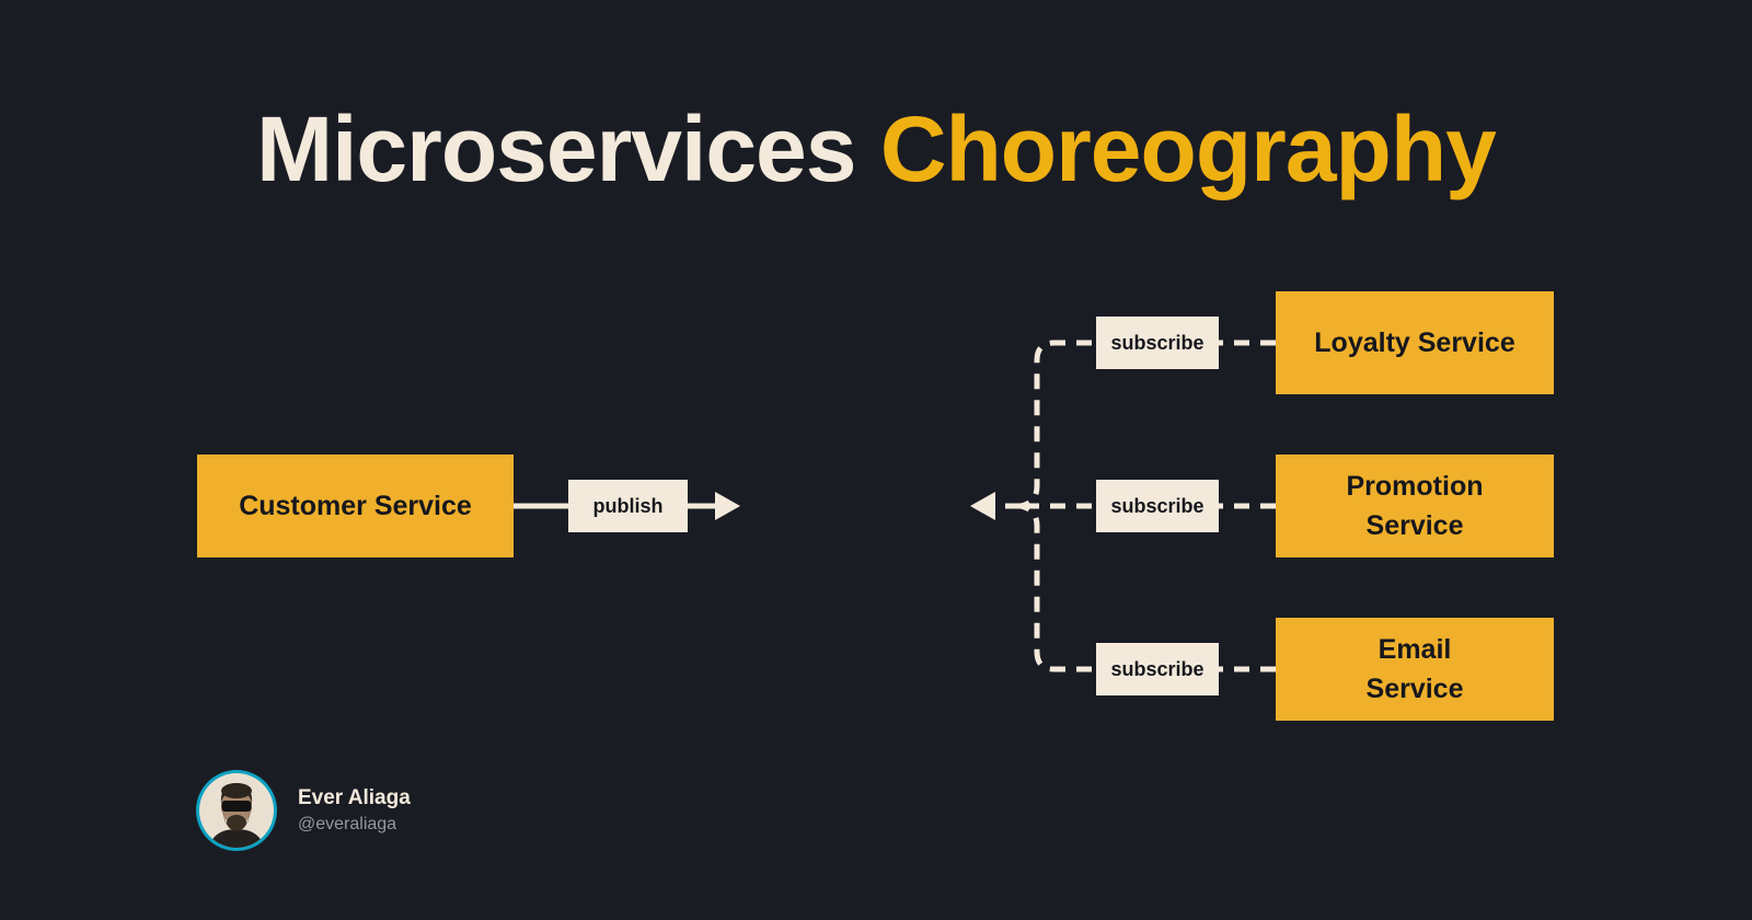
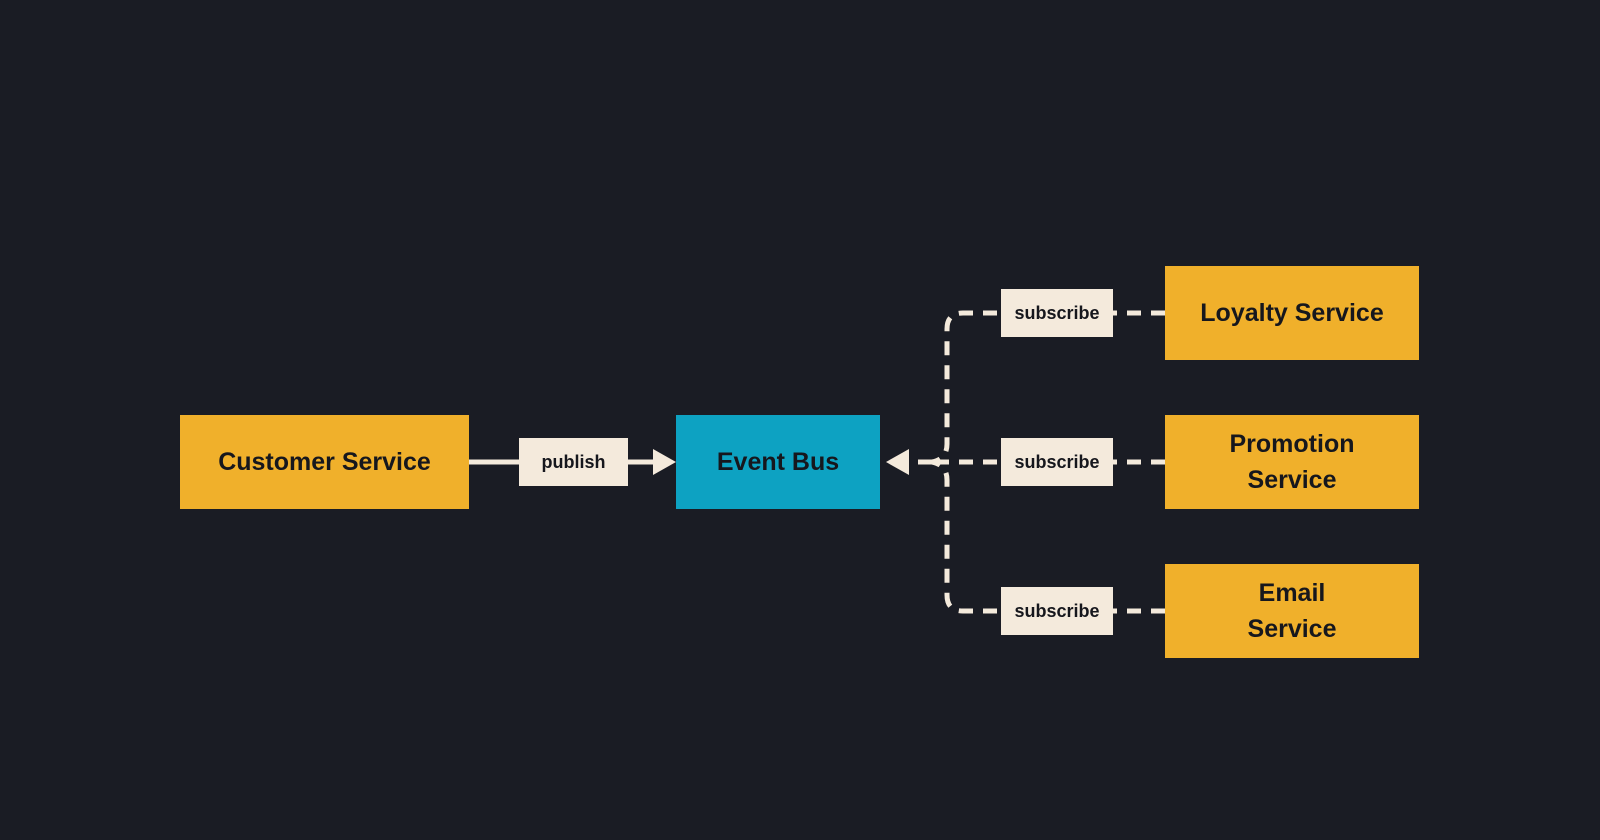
- Microservices Choreography
  Customer Service
+ Event Bus
  Loyalty Service
  Promotion
  Service
  Email
  Service
  publish
  subscribe
  subscribe
  subscribe
- Ever Aliaga
- @everaliaga
